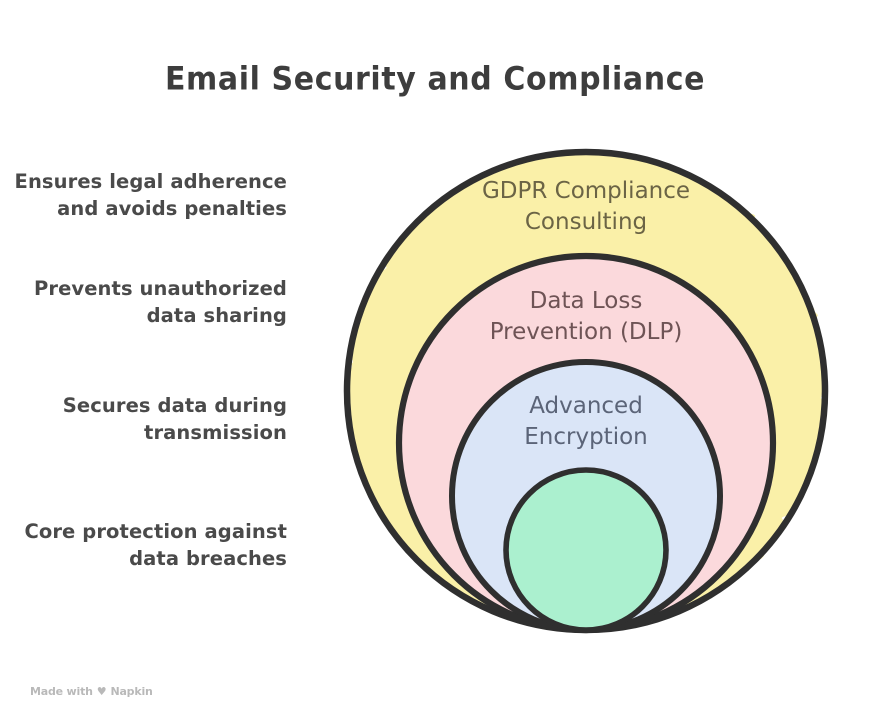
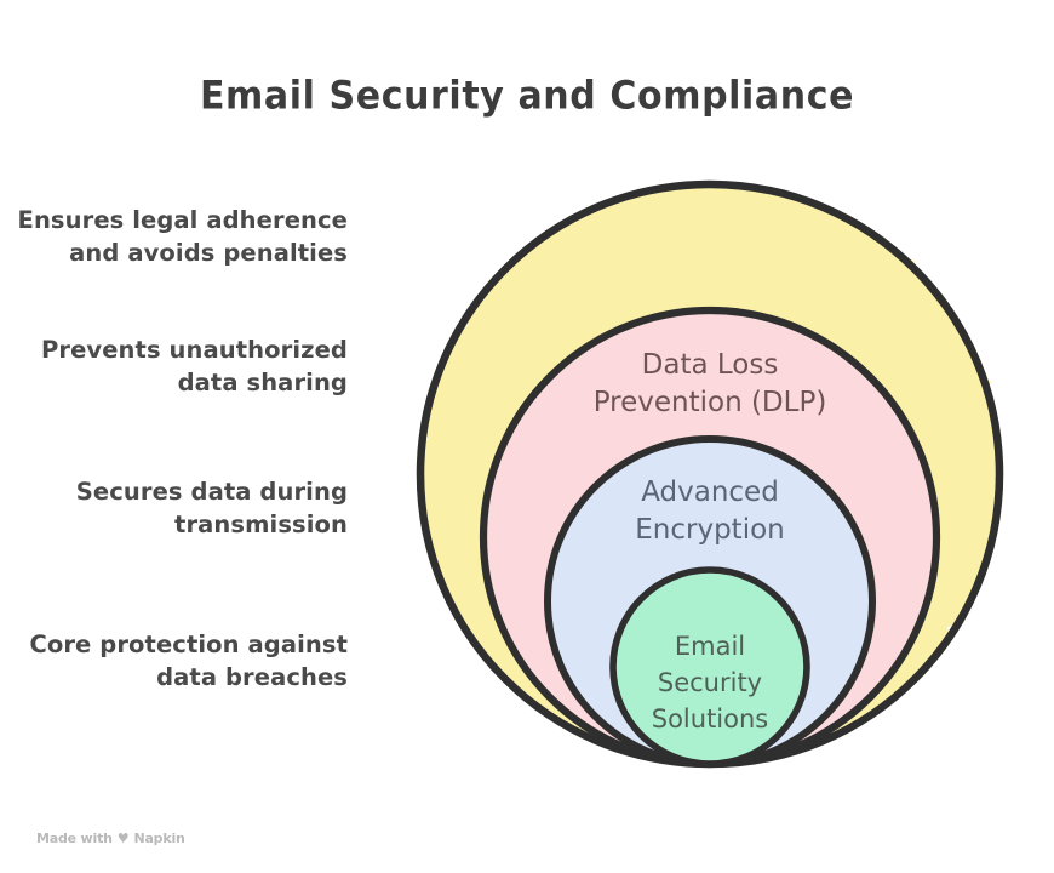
  Email Security and Compliance
  Ensures legal adherence and avoids penalties
  Prevents unauthorized data sharing
  Secures data during transmission
  Core protection against data breaches
- GDPR Compliance
- Consulting
  Data Loss
  Prevention (DLP)
  Advanced
  Encryption
+ Email
+ Security
+ Solutions
  Made with
  ♥
  Napkin
